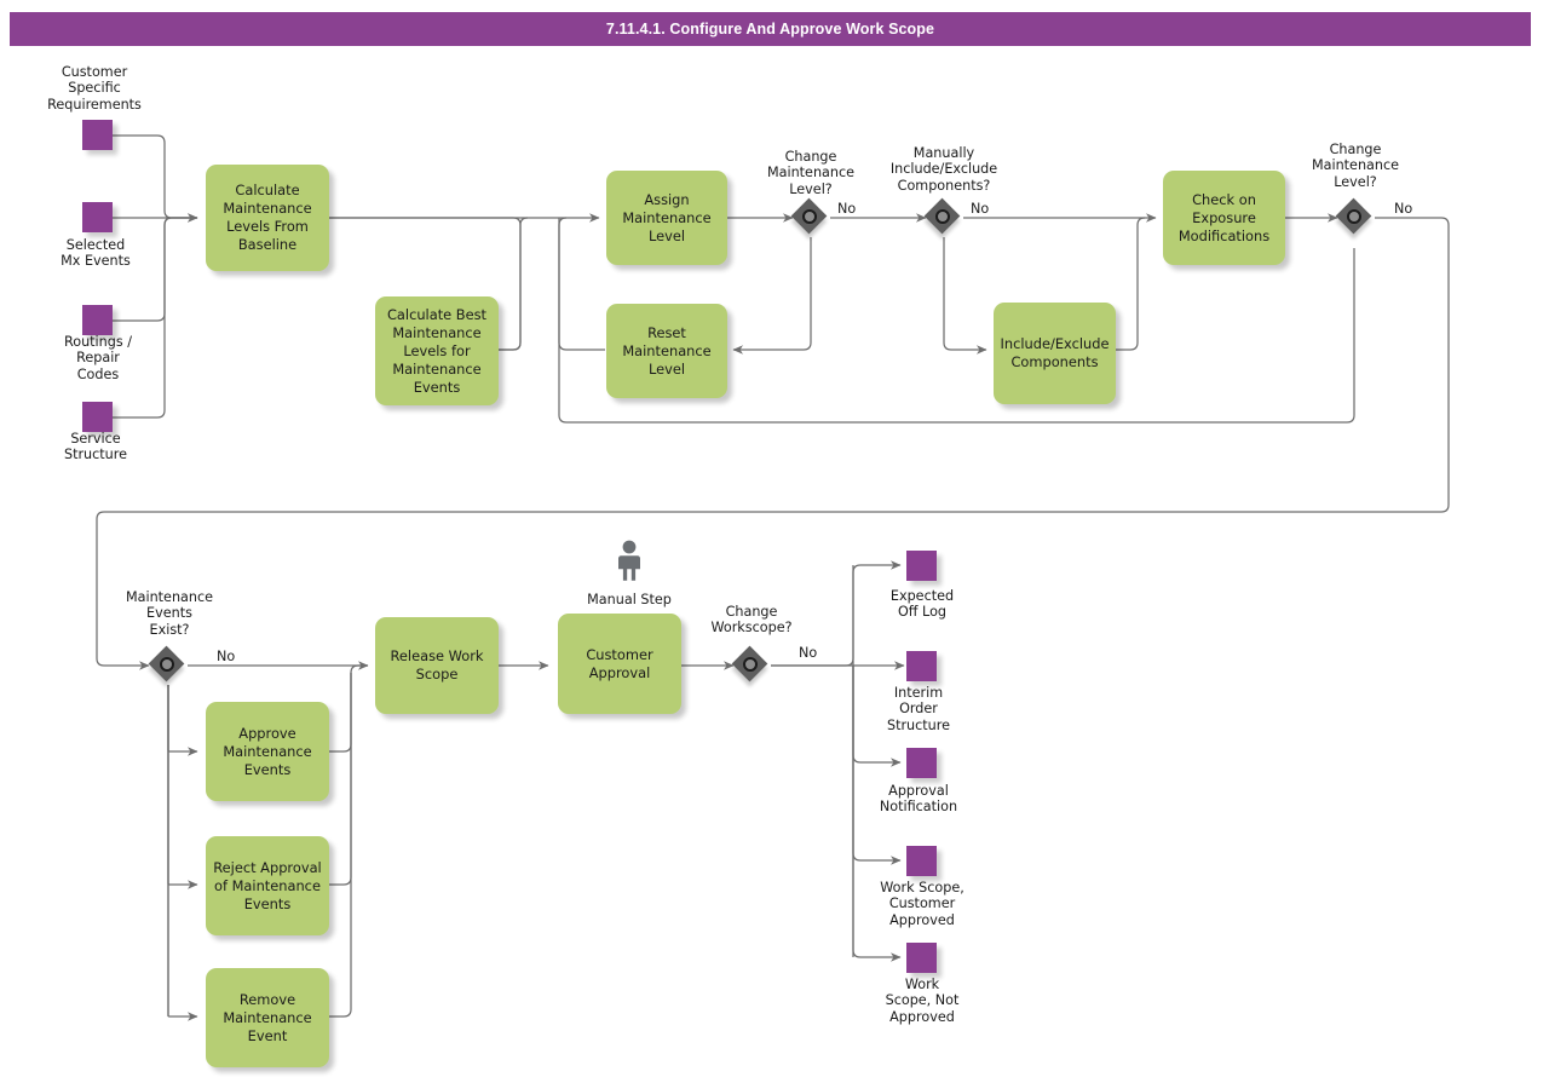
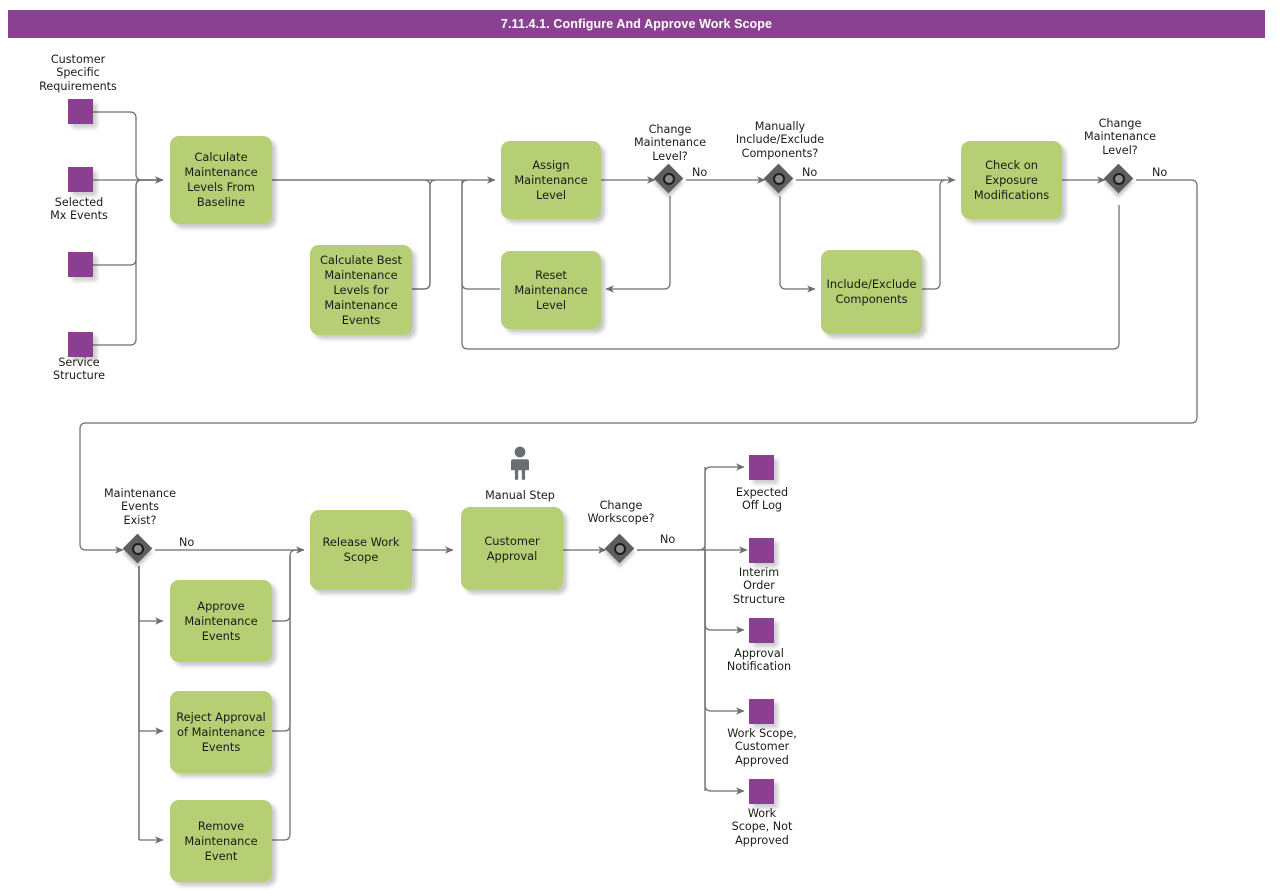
  7.11.4.1. Configure And Approve Work Scope
  Customer
  Specific
  Requirements
  Selected
  Mx Events
- Routings /
- Repair
- Codes
  Service
  Structure
  Calculate
  Maintenance
  Levels From
  Baseline
  Calculate Best
  Maintenance
  Levels for
  Maintenance
  Events
  Assign
  Maintenance
  Level
  Reset
  Maintenance
  Level
  Include/Exclude
  Components
  Check on
  Exposure
  Modifications
  Release Work
  Scope
  Customer
  Approval
  Approve
  Maintenance
  Events
  Reject Approval
  of Maintenance
  Events
  Remove
  Maintenance
  Event
  Change
  Maintenance
  Level?
  No
  Manually
  Include/Exclude
  Components?
  No
  Change
  Maintenance
  Level?
  No
  Maintenance
  Events
  Exist?
  No
  Change
  Workscope?
  No
  Manual Step
  Expected
  Off Log
  Interim
  Order
  Structure
  Approval
  Notification
  Work Scope,
  Customer
  Approved
  Work
  Scope, Not
  Approved
